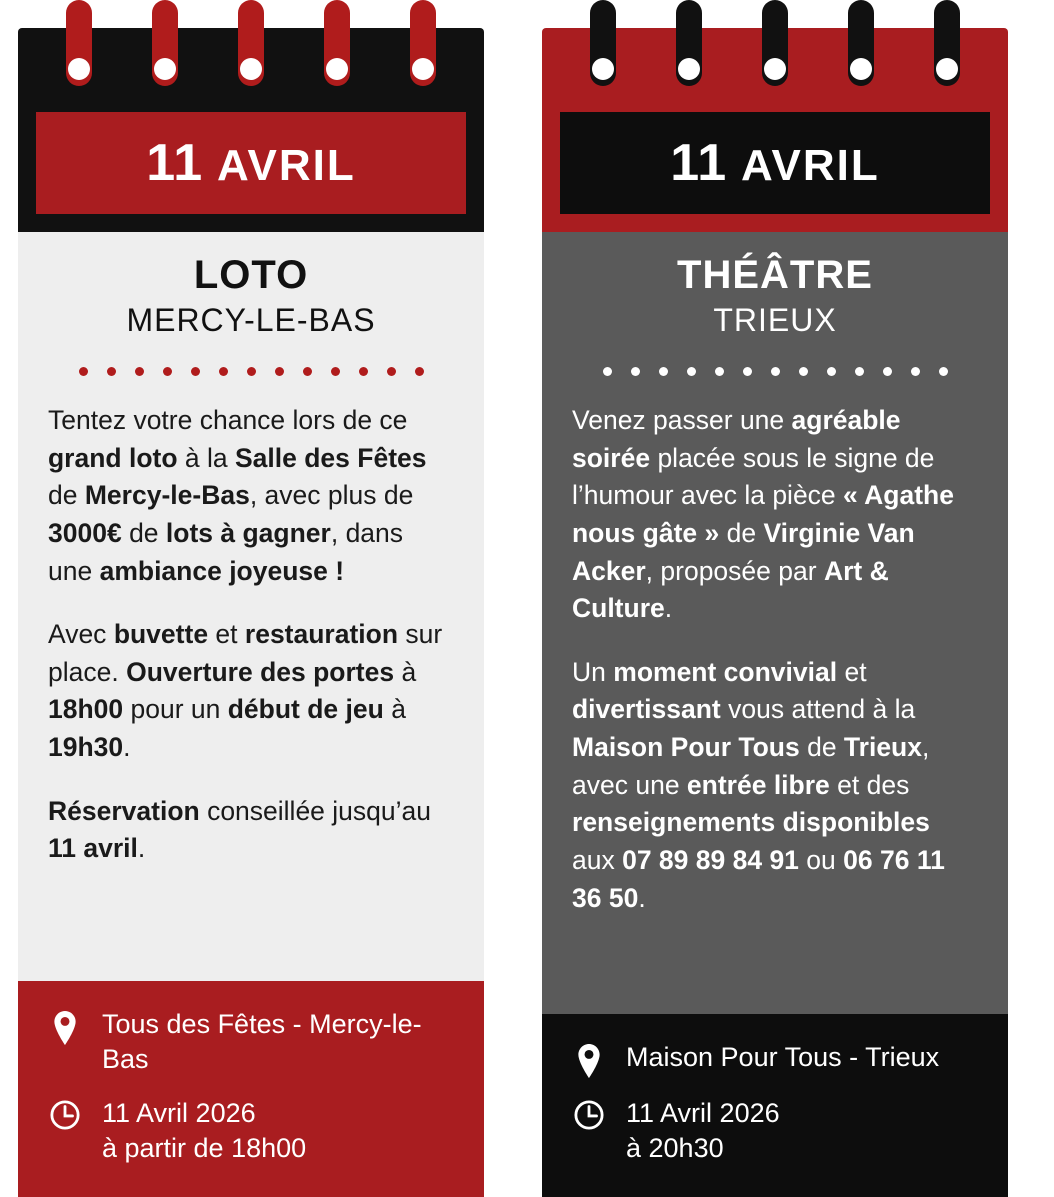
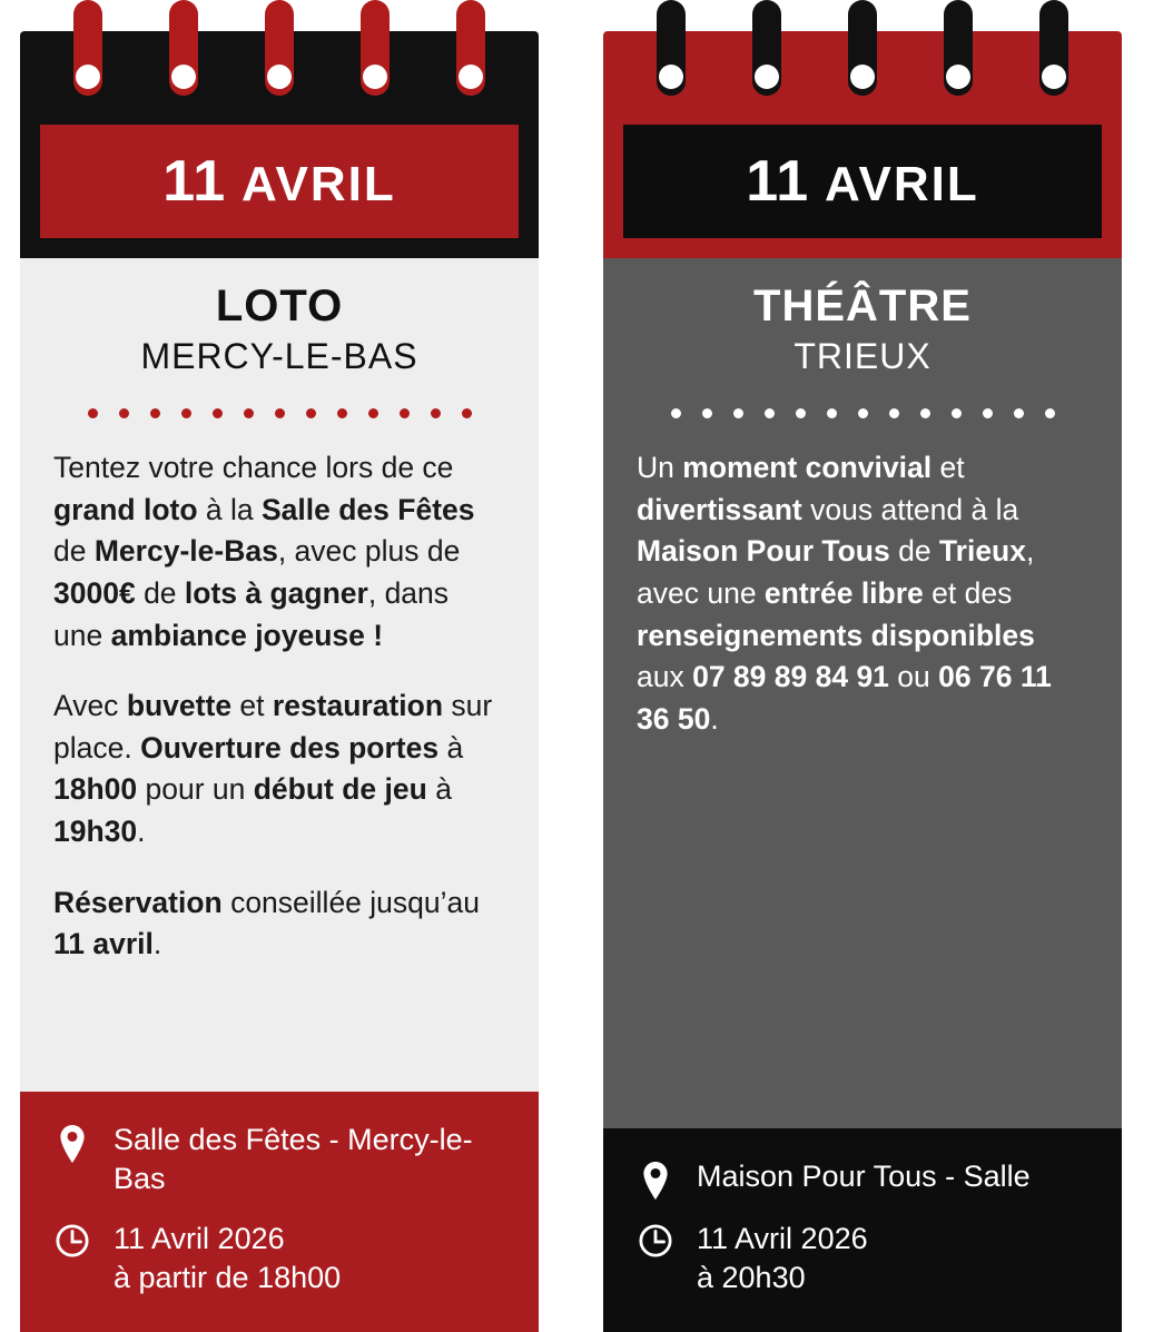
  11 AVRIL
  LOTO
  MERCY-LE-BAS
  Tentez votre chance lors de ce grand loto à la Salle des Fêtes de Mercy-le-Bas, avec plus de 3000€ de lots à gagner, dans une ambiance joyeuse !
  Avec buvette et restauration sur place. Ouverture des portes à 18h00 pour un début de jeu à 19h30.
  Réservation conseillée jusqu’au 11 avril.
- Tous des Fêtes - Mercy-le-Bas
+ Salle des Fêtes - Mercy-le-Bas
  11 Avril 2026
  à partir de 18h00
  11 AVRIL
  THÉÂTRE
  TRIEUX
- Venez passer une agréable soirée placée sous le signe de l’humour avec la pièce « Agathe nous gâte » de Virginie Van Acker, proposée par Art & Culture.
  Un moment convivial et divertissant vous attend à la Maison Pour Tous de Trieux, avec une entrée libre et des renseignements disponibles aux 07 89 89 84 91 ou 06 76 11 36 50.
- Maison Pour Tous - Trieux
+ Maison Pour Tous - Salle
  11 Avril 2026
  à 20h30
